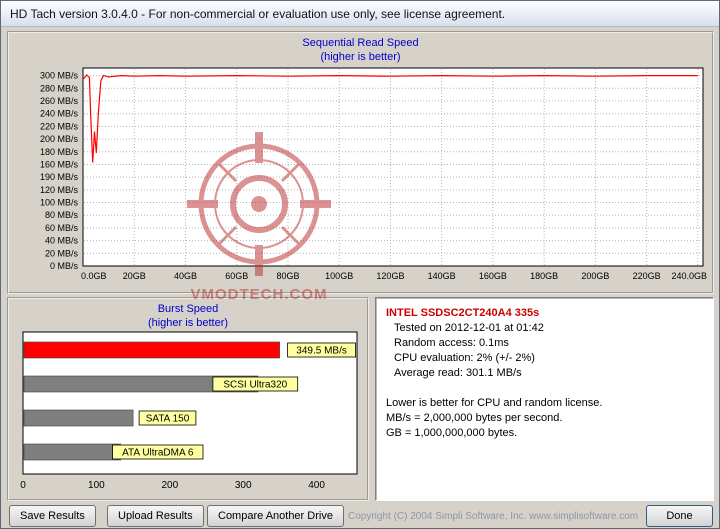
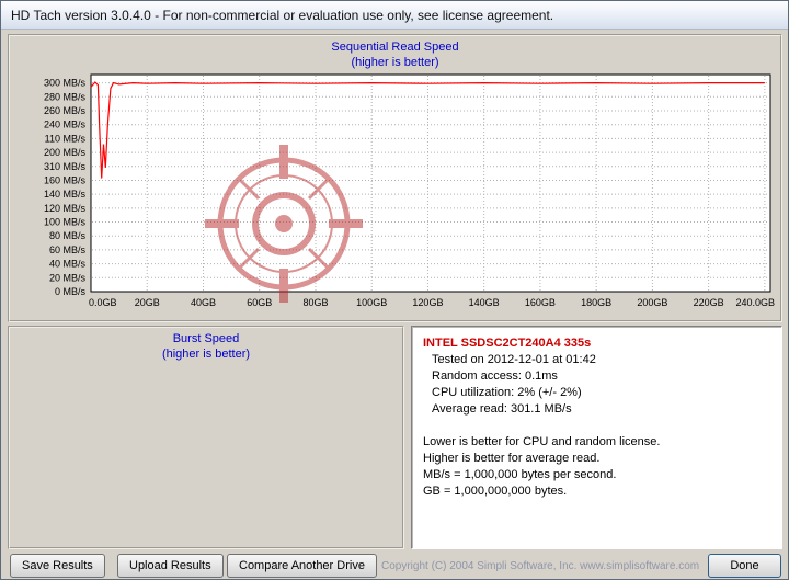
  HD Tach version 3.0.4.0 - For non-commercial or evaluation use only, see license agreement.
  Sequential Read Speed
  (higher is better)
  300 MB/s
  280 MB/s
  260 MB/s
  240 MB/s
- 220 MB/s
+ 110 MB/s
  200 MB/s
- 180 MB/s
+ 310 MB/s
  160 MB/s
- 190 MB/s
+ 140 MB/s
  120 MB/s
  100 MB/s
  80 MB/s
  60 MB/s
  40 MB/s
  20 MB/s
  0 MB/s
  0.0GB
  20GB
  40GB
  60GB
  80GB
  100GB
  120GB
  140GB
  160GB
  180GB
  200GB
  220GB
  240.0GB
  Burst Speed
  (higher is better)
- 349.5 MB/s
- SCSI Ultra320
- SATA 150
- ATA UltraDMA 6
- 0
- 100
- 200
- 300
- 400
  INTEL SSDSC2CT240A4 335s
  Tested on 2012-12-01 at 01:42
  Random access: 0.1ms
- CPU evaluation: 2% (+/- 2%)
+ CPU utilization: 2% (+/- 2%)
  Average read: 301.1 MB/s
  Lower is better for CPU and random license.
+ Higher is better for average read.
- MB/s = 2,000,000 bytes per second.
+ MB/s = 1,000,000 bytes per second.
  GB = 1,000,000,000 bytes.
- VMODTECH.COM
  Save Results
  Upload Results
  Compare Another Drive
  Done
  Copyright (C) 2004 Simpli Software, Inc. www.simplisoftware.com
